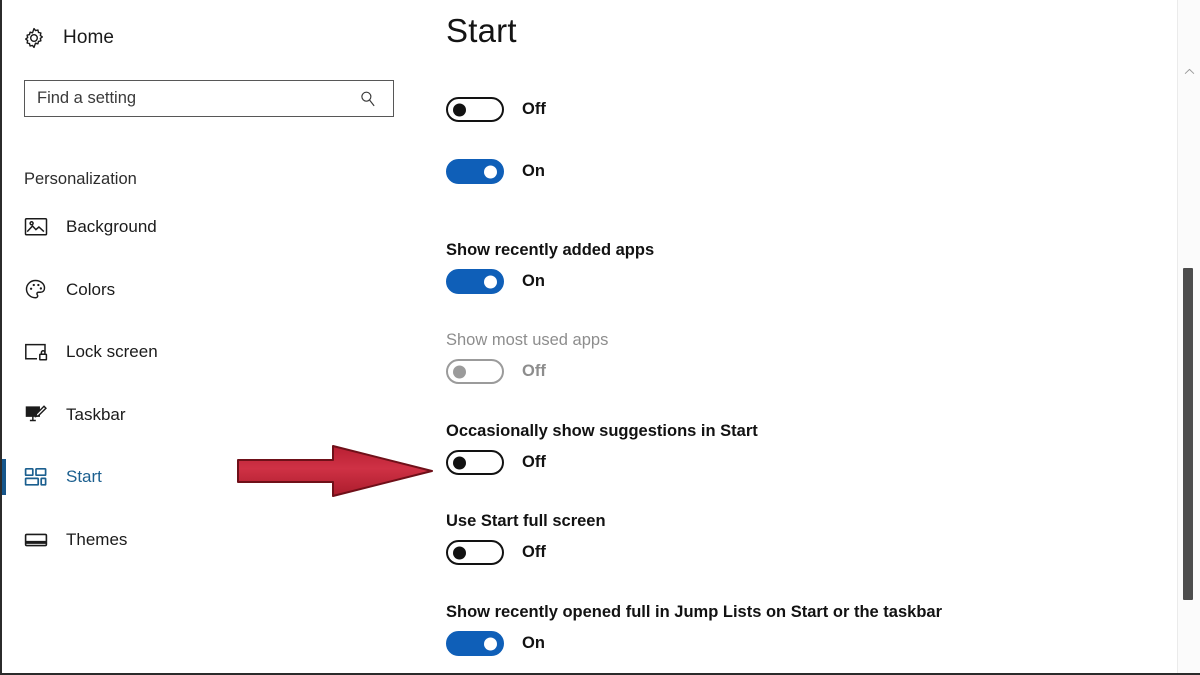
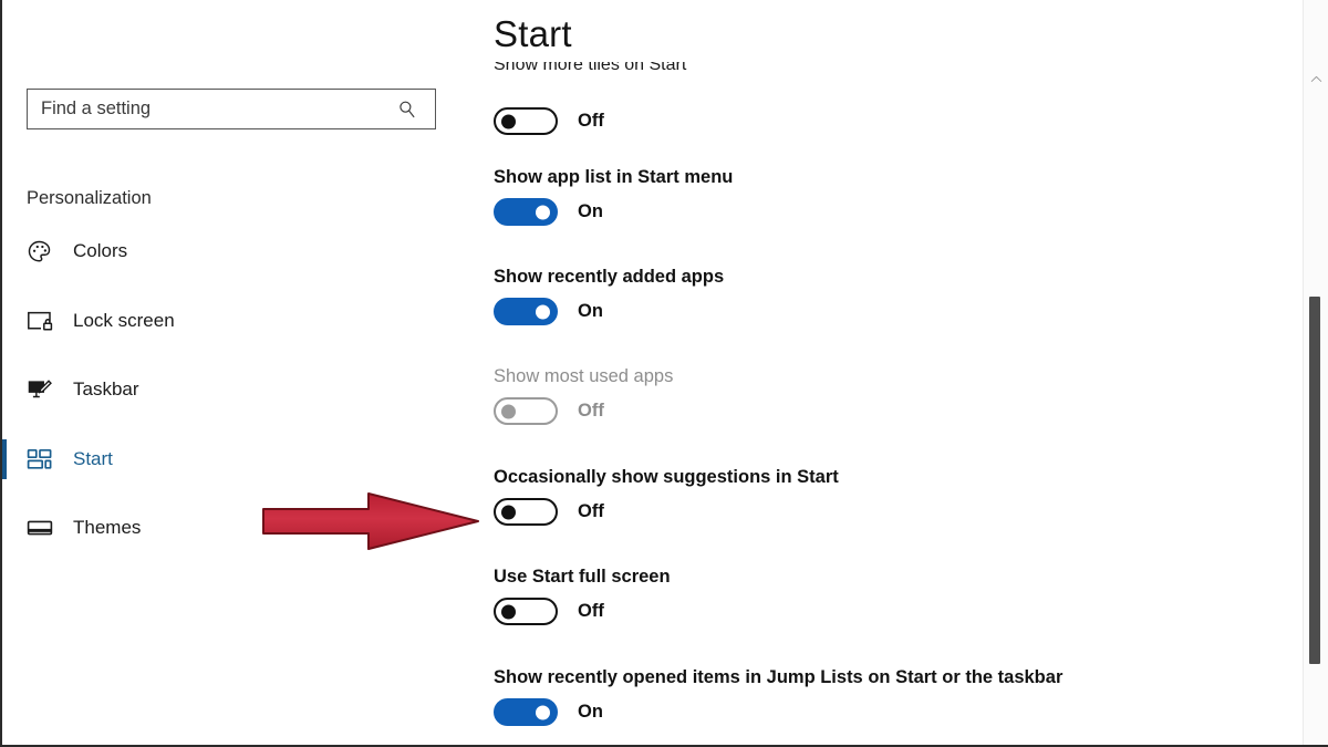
- Home
  Find a setting
  Personalization
- Background
  Colors
  Lock screen
  Taskbar
  Start
  Themes
  Start
+ Show more tiles on Start
  Off
+ Show app list in Start menu
  On
  Show recently added apps
  On
  Show most used apps
  Off
  Occasionally show suggestions in Start
  Off
  Use Start full screen
  Off
- Show recently opened full in Jump Lists on Start or the taskbar
+ Show recently opened items in Jump Lists on Start or the taskbar
  On
